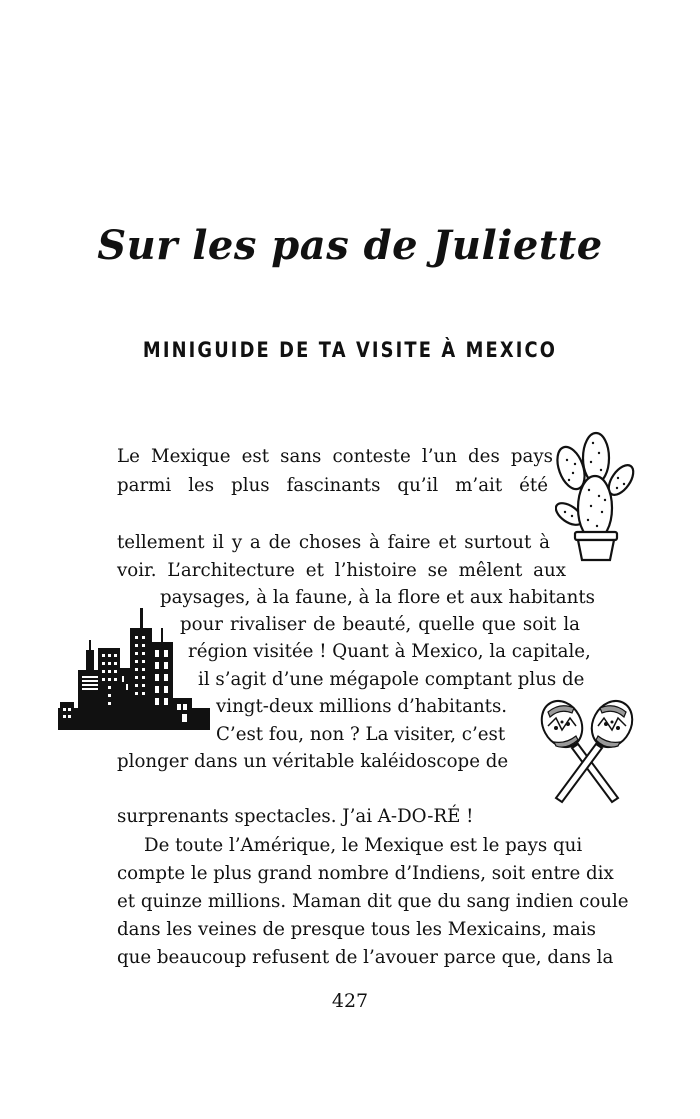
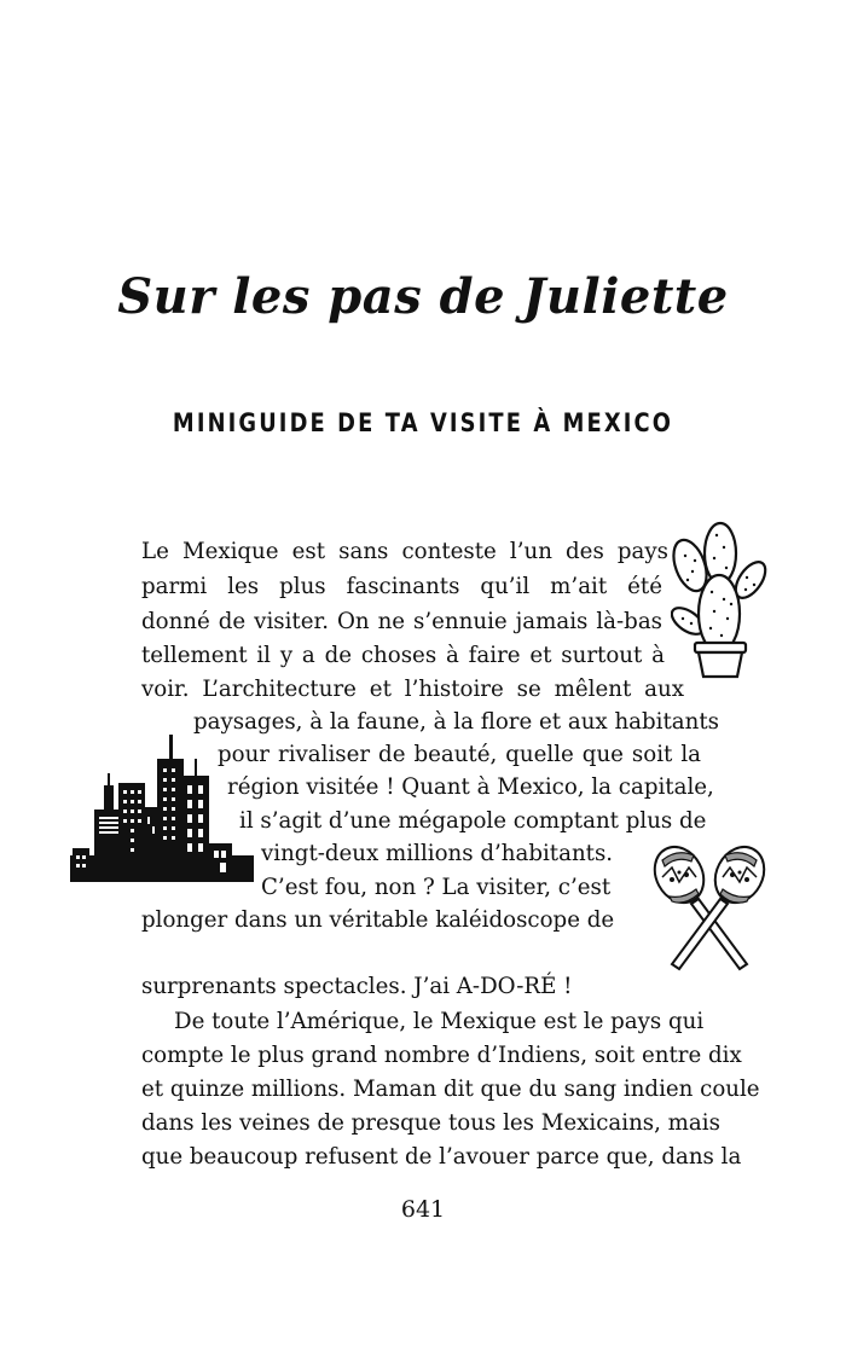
  Sur les pas de Juliette
  MINIGUIDE DE TA VISITE À MEXICO
  Le Mexique est sans conteste l’un des pays
  parmi les plus fascinants qu’il m’ait été
+ donné de visiter. On ne s’ennuie jamais là-bas
  tellement il y a de choses à faire et surtout à
  voir. L’architecture et l’histoire se mêlent aux
  paysages, à la faune, à la flore et aux habitants
  pour rivaliser de beauté, quelle que soit la
  région visitée ! Quant à Mexico, la capitale,
  il s’agit d’une mégapole comptant plus de
  vingt-deux millions d’habitants.
  C’est fou, non ? La visiter, c’est
  plonger dans un véritable kaléidoscope de
  surprenants spectacles. J’ai A-DO-RÉ !
  De toute l’Amérique, le Mexique est le pays qui
  compte le plus grand nombre d’Indiens, soit entre dix
  et quinze millions. Maman dit que du sang indien coule
  dans les veines de presque tous les Mexicains, mais
  que beaucoup refusent de l’avouer parce que, dans la
- 427
+ 641
